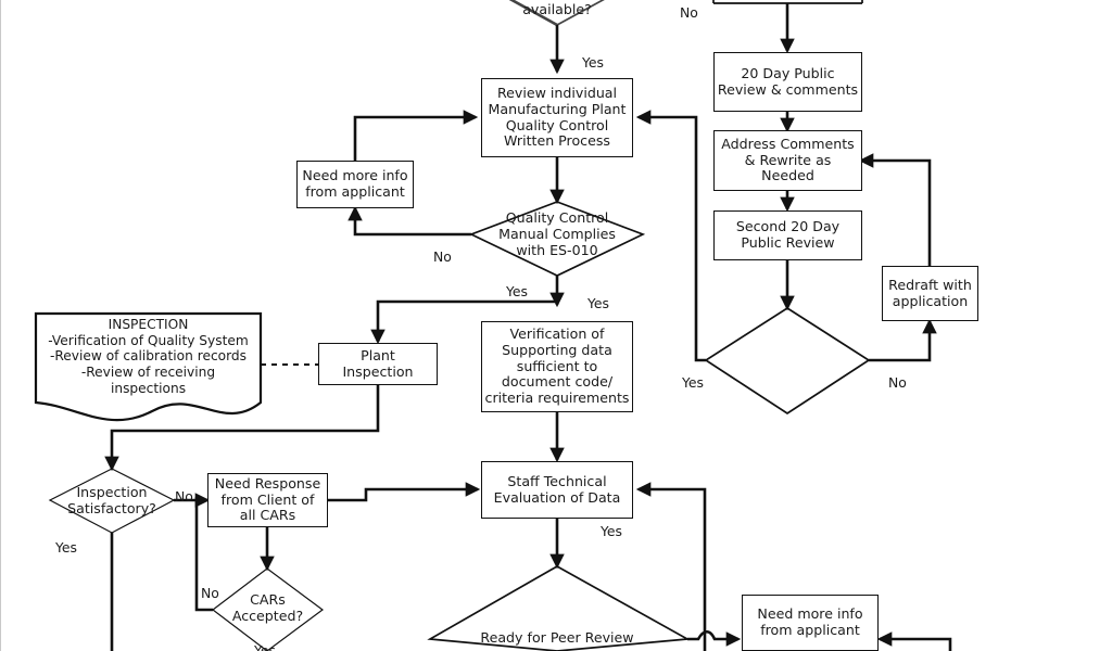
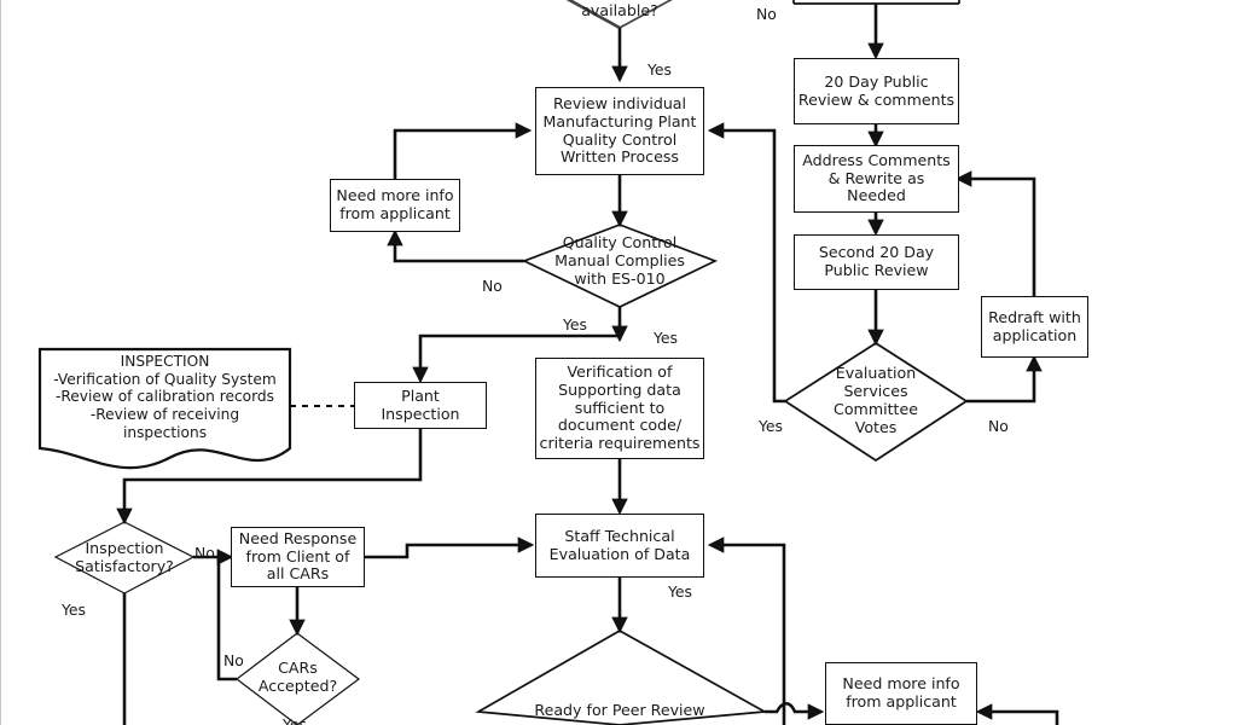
  available?
  Review individual
  Manufacturing Plant
  Quality Control
  Written Process
  Need more info
  from applicant
  Quality Control
  Manual Complies
  with ES-010
  20 Day Public
  Review & comments
  Address Comments
  & Rewrite as
  Needed
  Second 20 Day
  Public Review
  Redraft with
  application
+ Evaluation
+ Services
+ Committee
+ Votes
  INSPECTION
  -Verification of Quality System
  -Review of calibration records
  -Review of receiving
  inspections
  Plant
  Inspection
  Verification of
  Supporting data
  sufficient to
  document code/
  criteria requirements
  Inspection
  Satisfactory?
  Need Response
  from Client of
  all CARs
  CARs
  Accepted?
  Staff Technical
  Evaluation of Data
  Ready for Peer Review
  Need more info
  from applicant
  Yes
  No
  No
  Yes
  Yes
  Yes
  No
  No
  Yes
  No
  Yes
